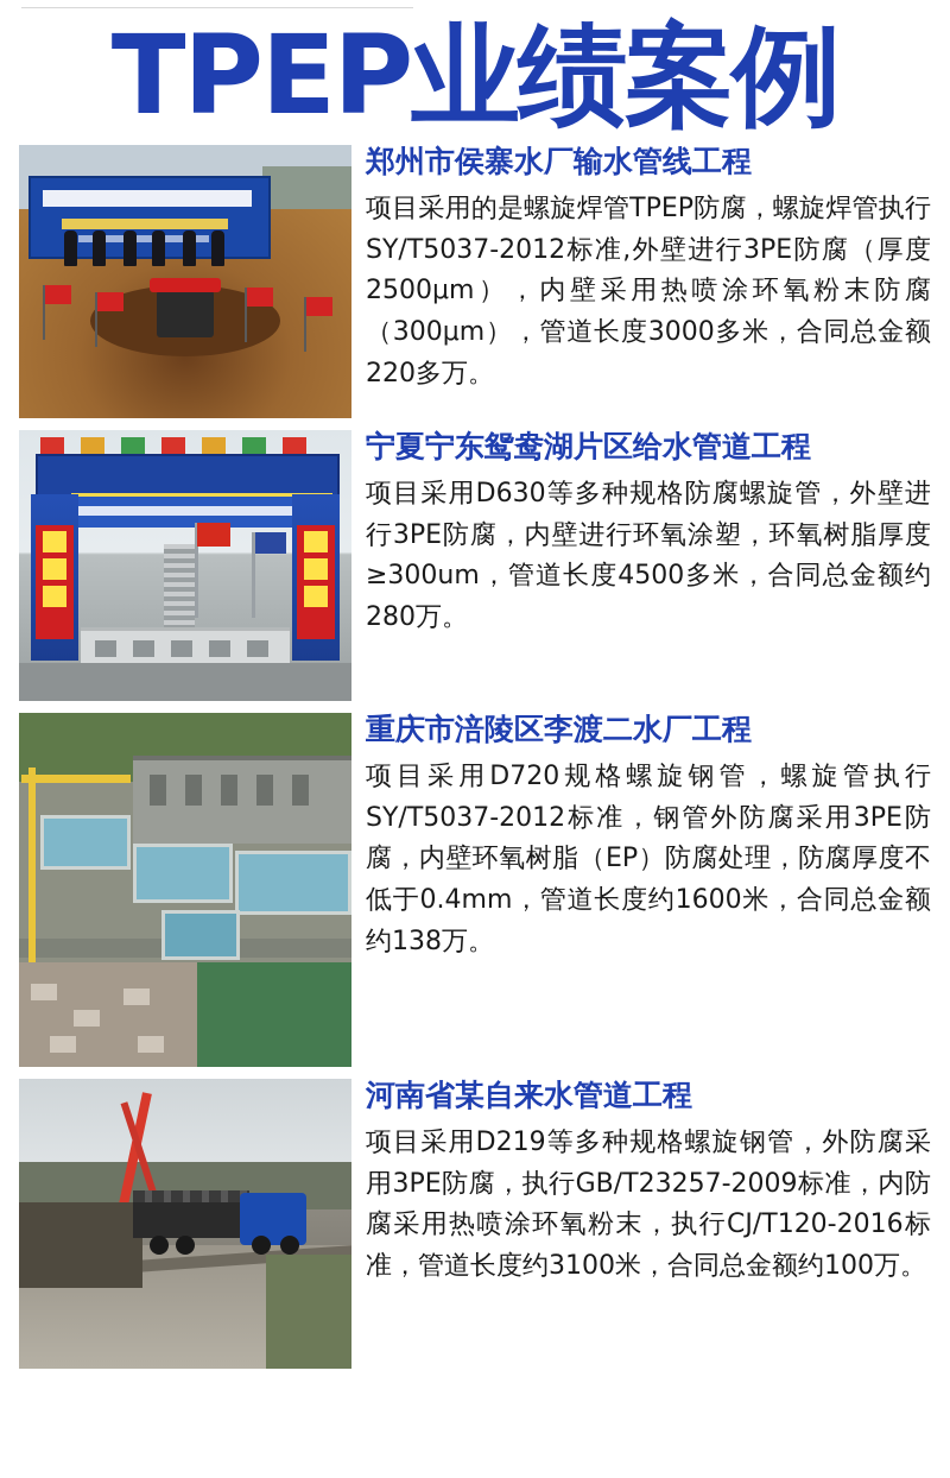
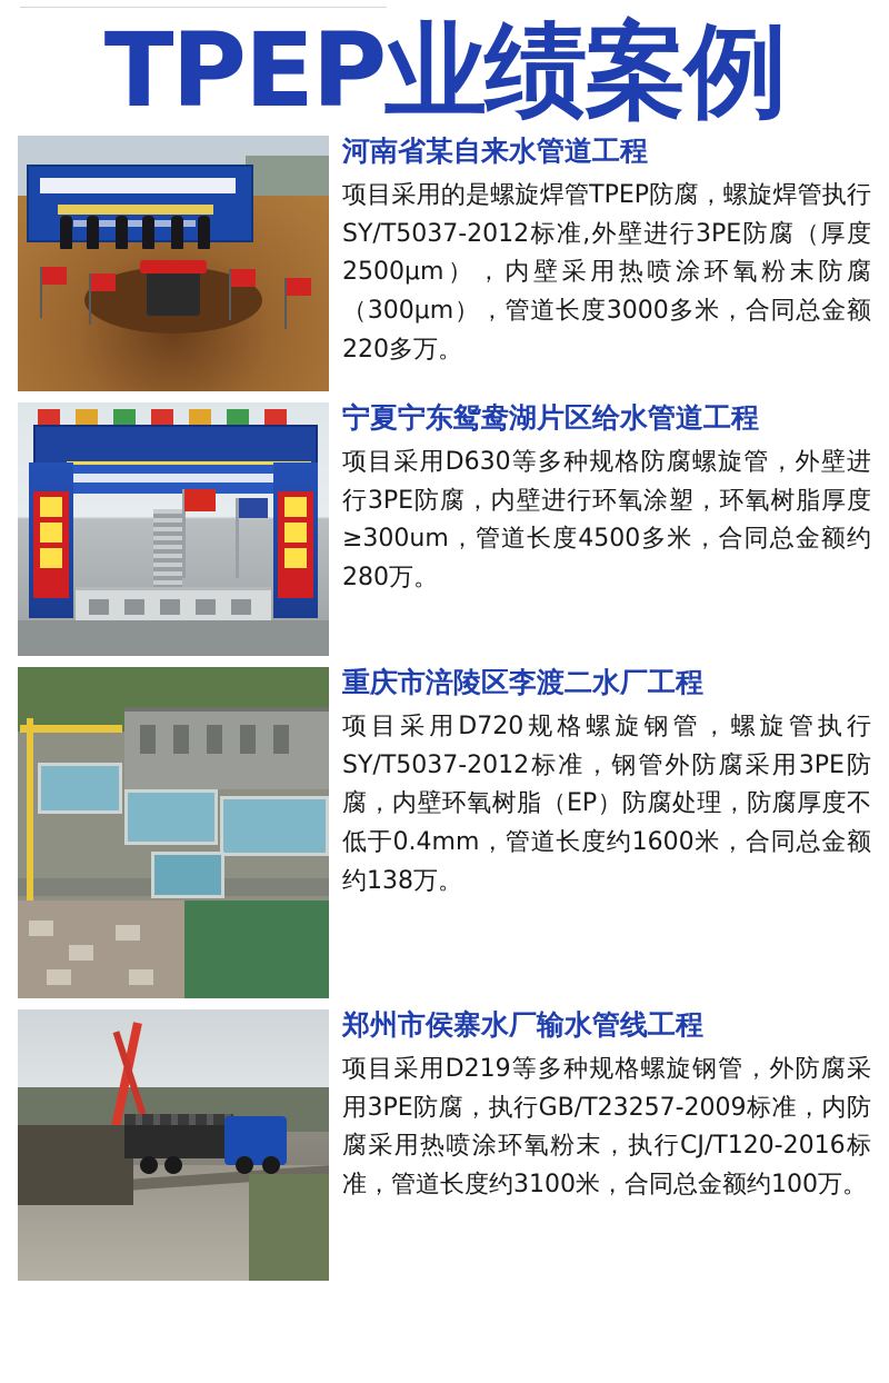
  TPEP业绩案例
- 郑州市侯寨水厂输水管线工程
+ 河南省某自来水管道工程
  项目采用的是螺旋焊管TPEP防腐，螺旋焊管执行SY/T5037-2012标准,外壁进行3PE防腐（厚度2500μm），内壁采用热喷涂环氧粉末防腐（300μm），管道长度3000多米，合同总金额220多万。
  宁夏宁东鸳鸯湖片区给水管道工程
  项目采用D630等多种规格防腐螺旋管，外壁进行3PE防腐，内壁进行环氧涂塑，环氧树脂厚度≥300um，管道长度4500多米，合同总金额约280万。
  重庆市涪陵区李渡二水厂工程
  项目采用D720规格螺旋钢管，螺旋管执行SY/T5037-2012标准，钢管外防腐采用3PE防腐，内壁环氧树脂（EP）防腐处理，防腐厚度不低于0.4mm，管道长度约1600米，合同总金额约138万。
- 河南省某自来水管道工程
+ 郑州市侯寨水厂输水管线工程
  项目采用D219等多种规格螺旋钢管，外防腐采用3PE防腐，执行GB/T23257-2009标准，内防腐采用热喷涂环氧粉末，执行CJ/T120-2016标准，管道长度约3100米，合同总金额约100万。
